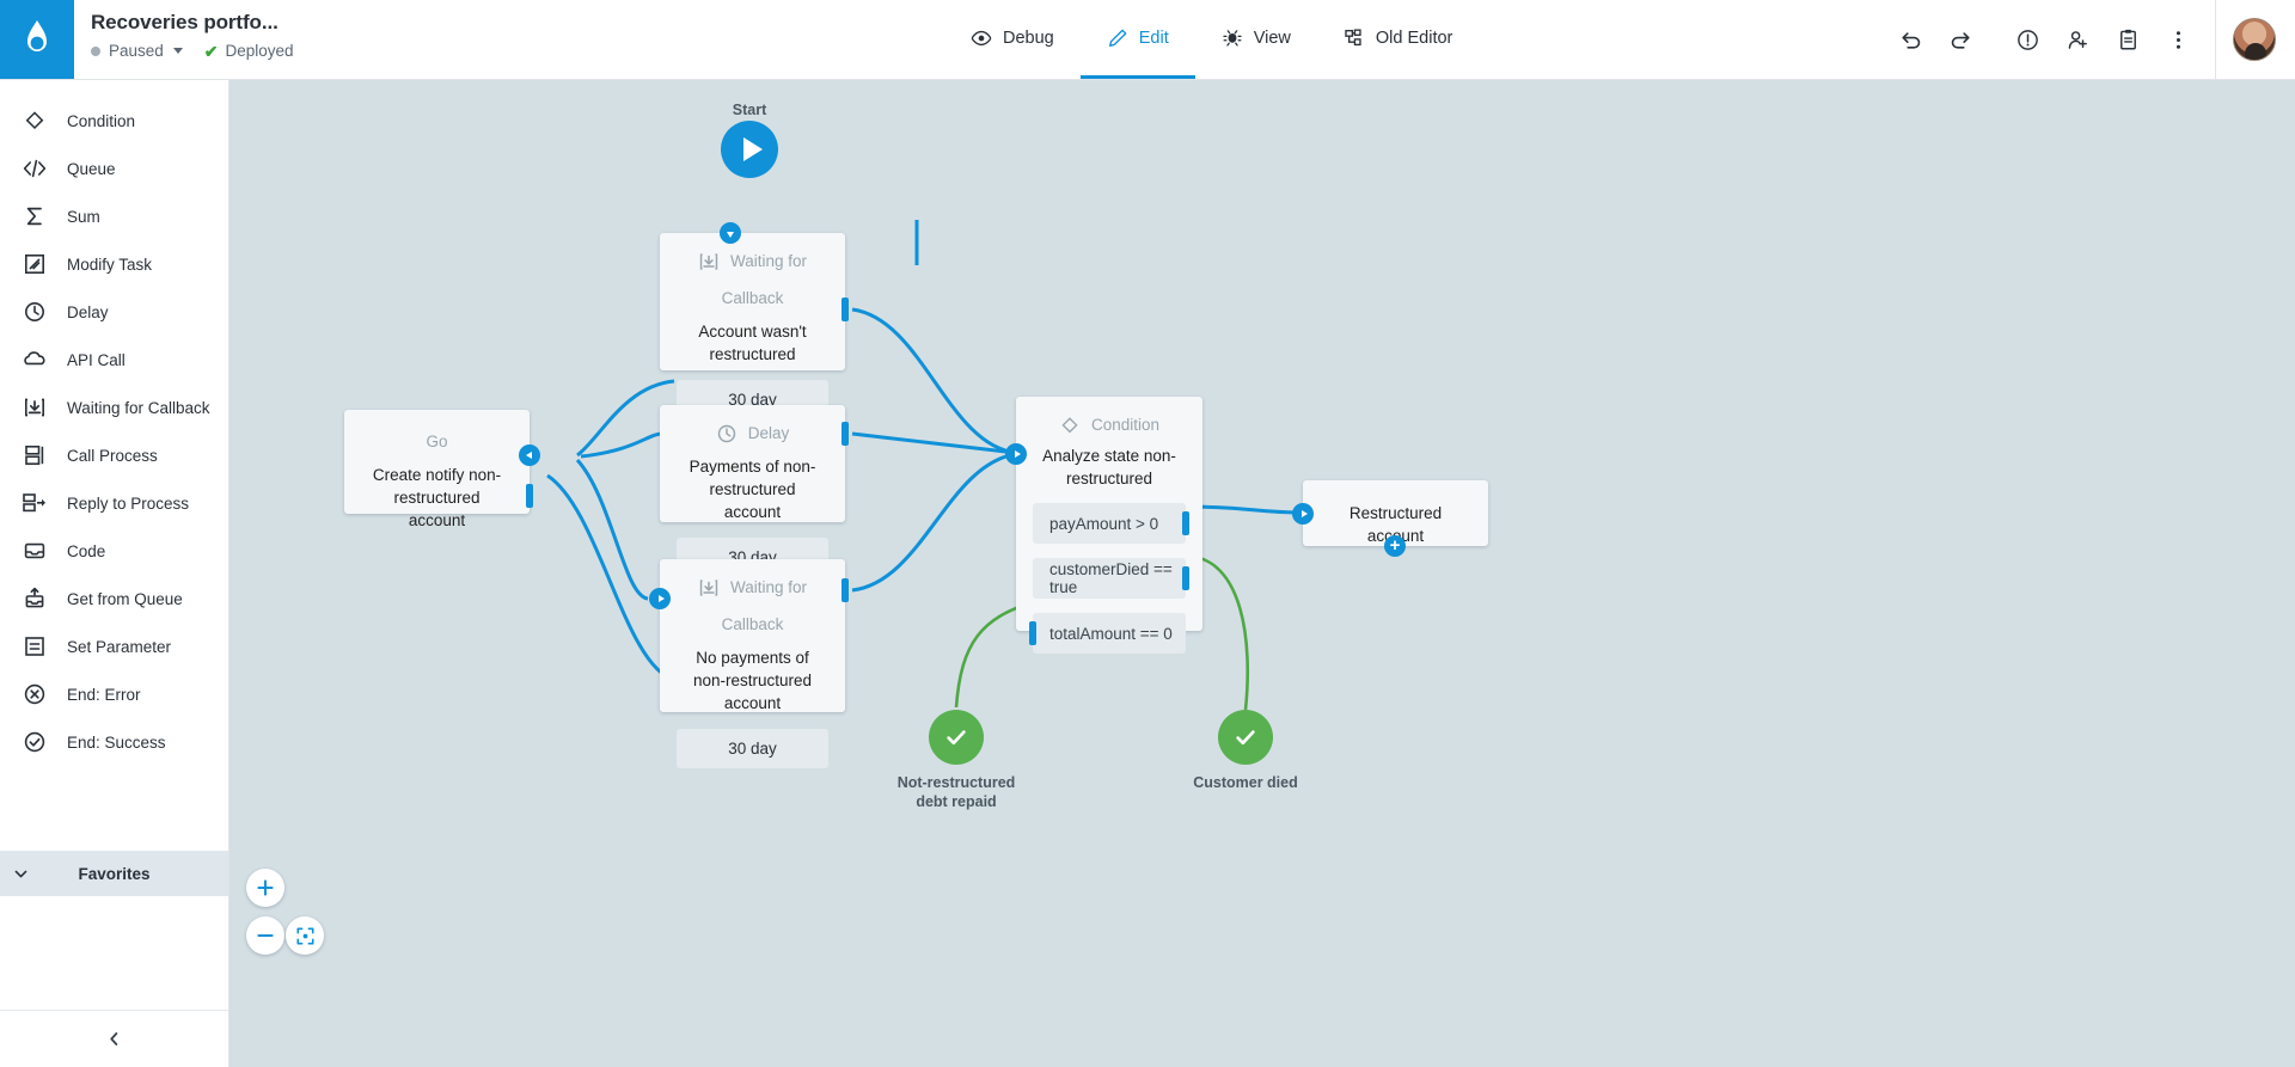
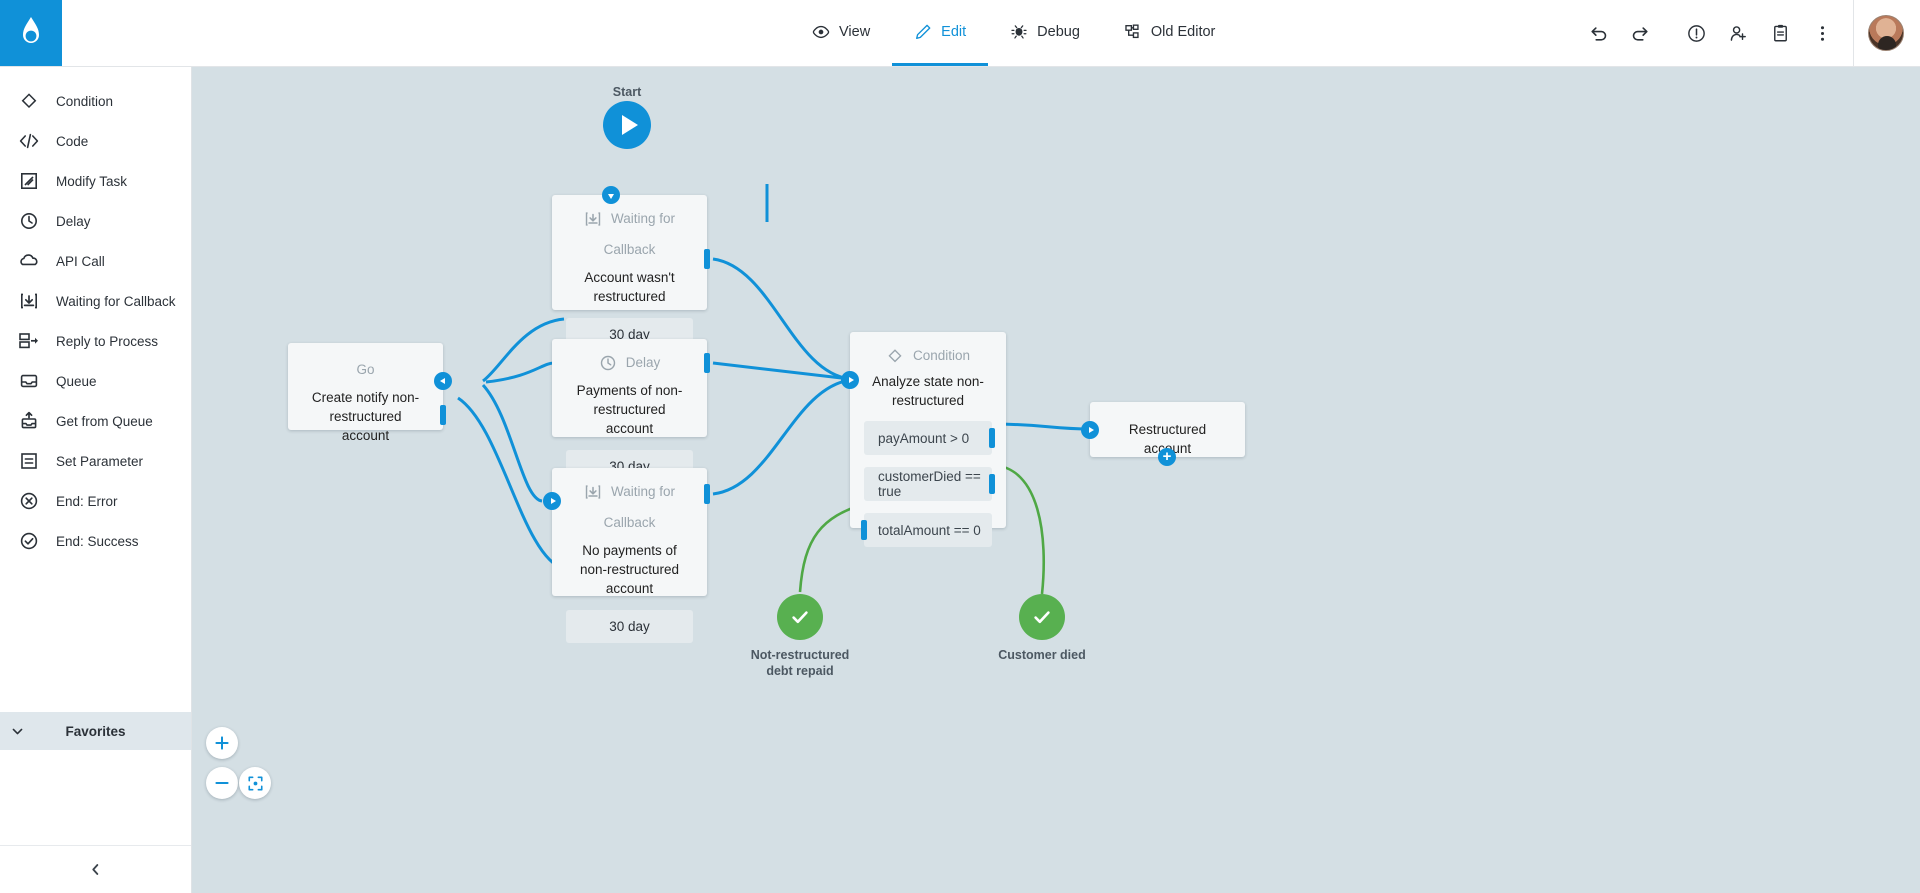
- Recoveries portfo...
- Paused
- ✔
- Deployed
- Debug
+ View
  Edit
- View
+ Debug
  Old Editor
  Condition
- Queue
+ Code
- Sum
  Modify Task
  Delay
  API Call
  Waiting for Callback
- Call Process
  Reply to Process
- Code
+ Queue
  Get from Queue
  Set Parameter
  End: Error
  End: Success
  Favorites
  Start
  Waiting for
  Callback
  Account wasn't restructured
  30 day
  Go
  Create notify non-restructured account
  Delay
  Payments of non-restructured account
  30 day
  Waiting for
  Callback
  No payments of non-restructured account
  30 day
  Condition
  Analyze state non-restructured
  payAmount > 0
  customerDied == true
  totalAmount == 0
  Restructured acunt
  +
  Not-restructured
  debt repaid
  Customer died
